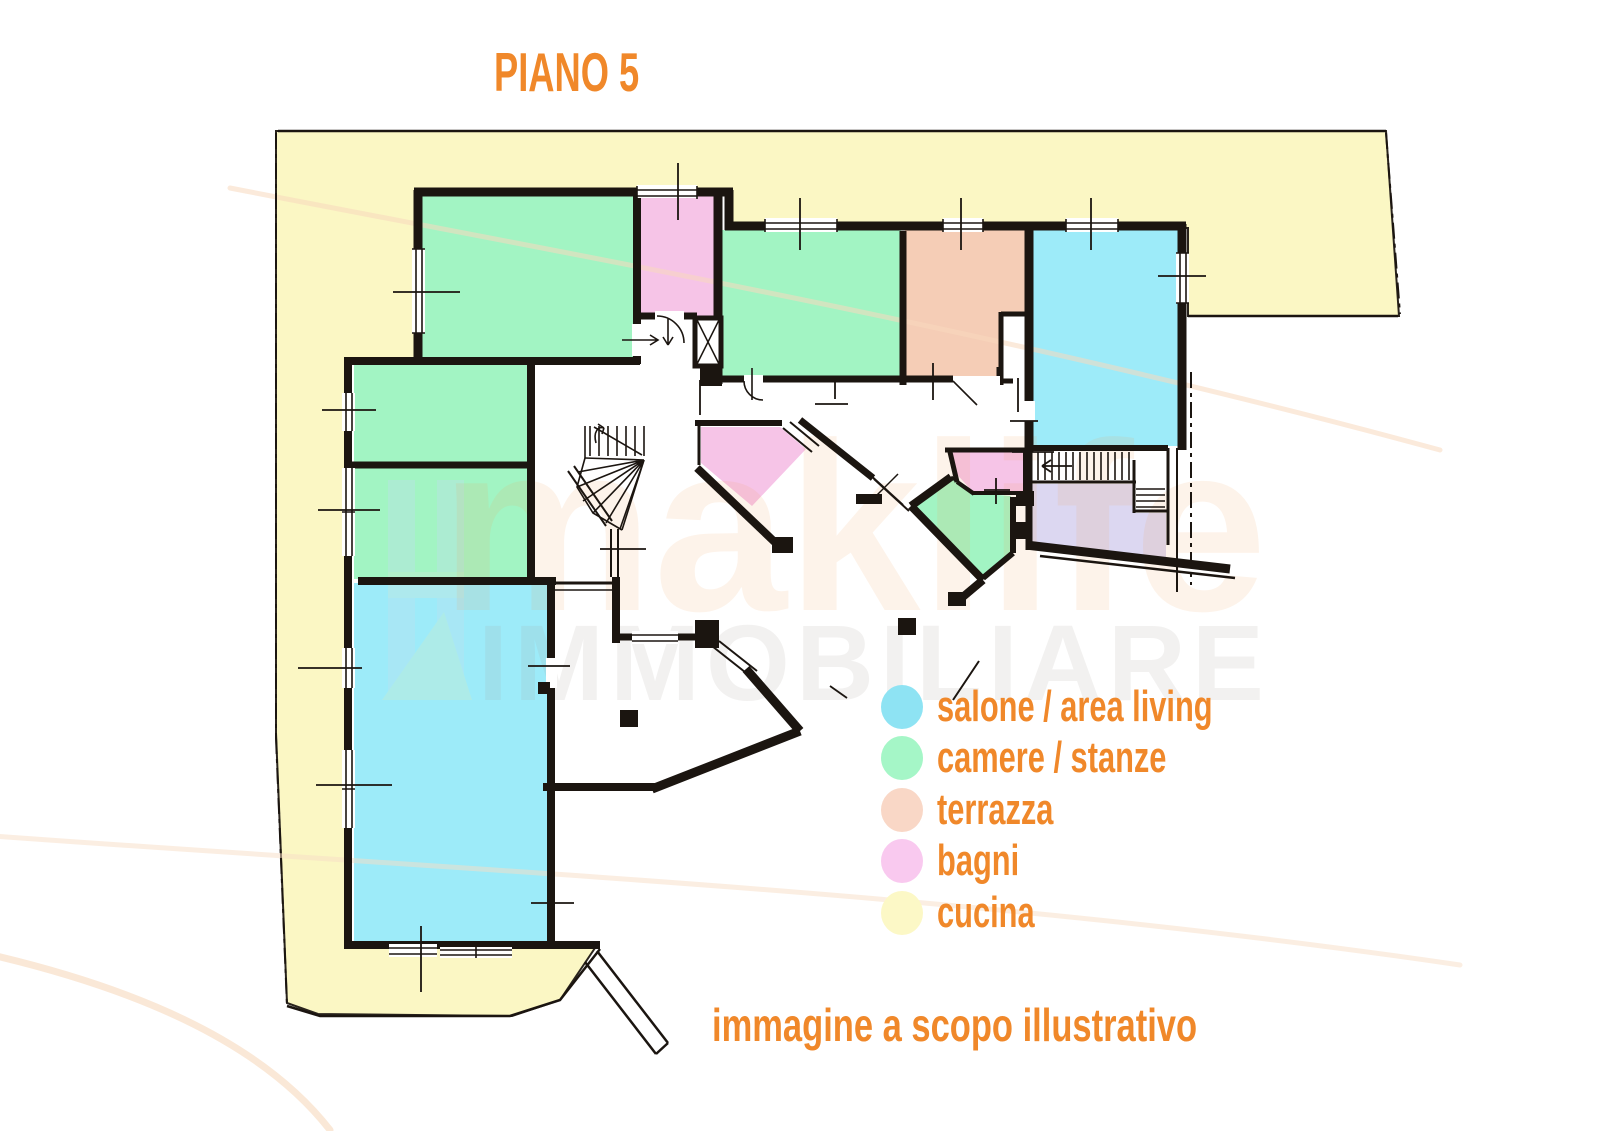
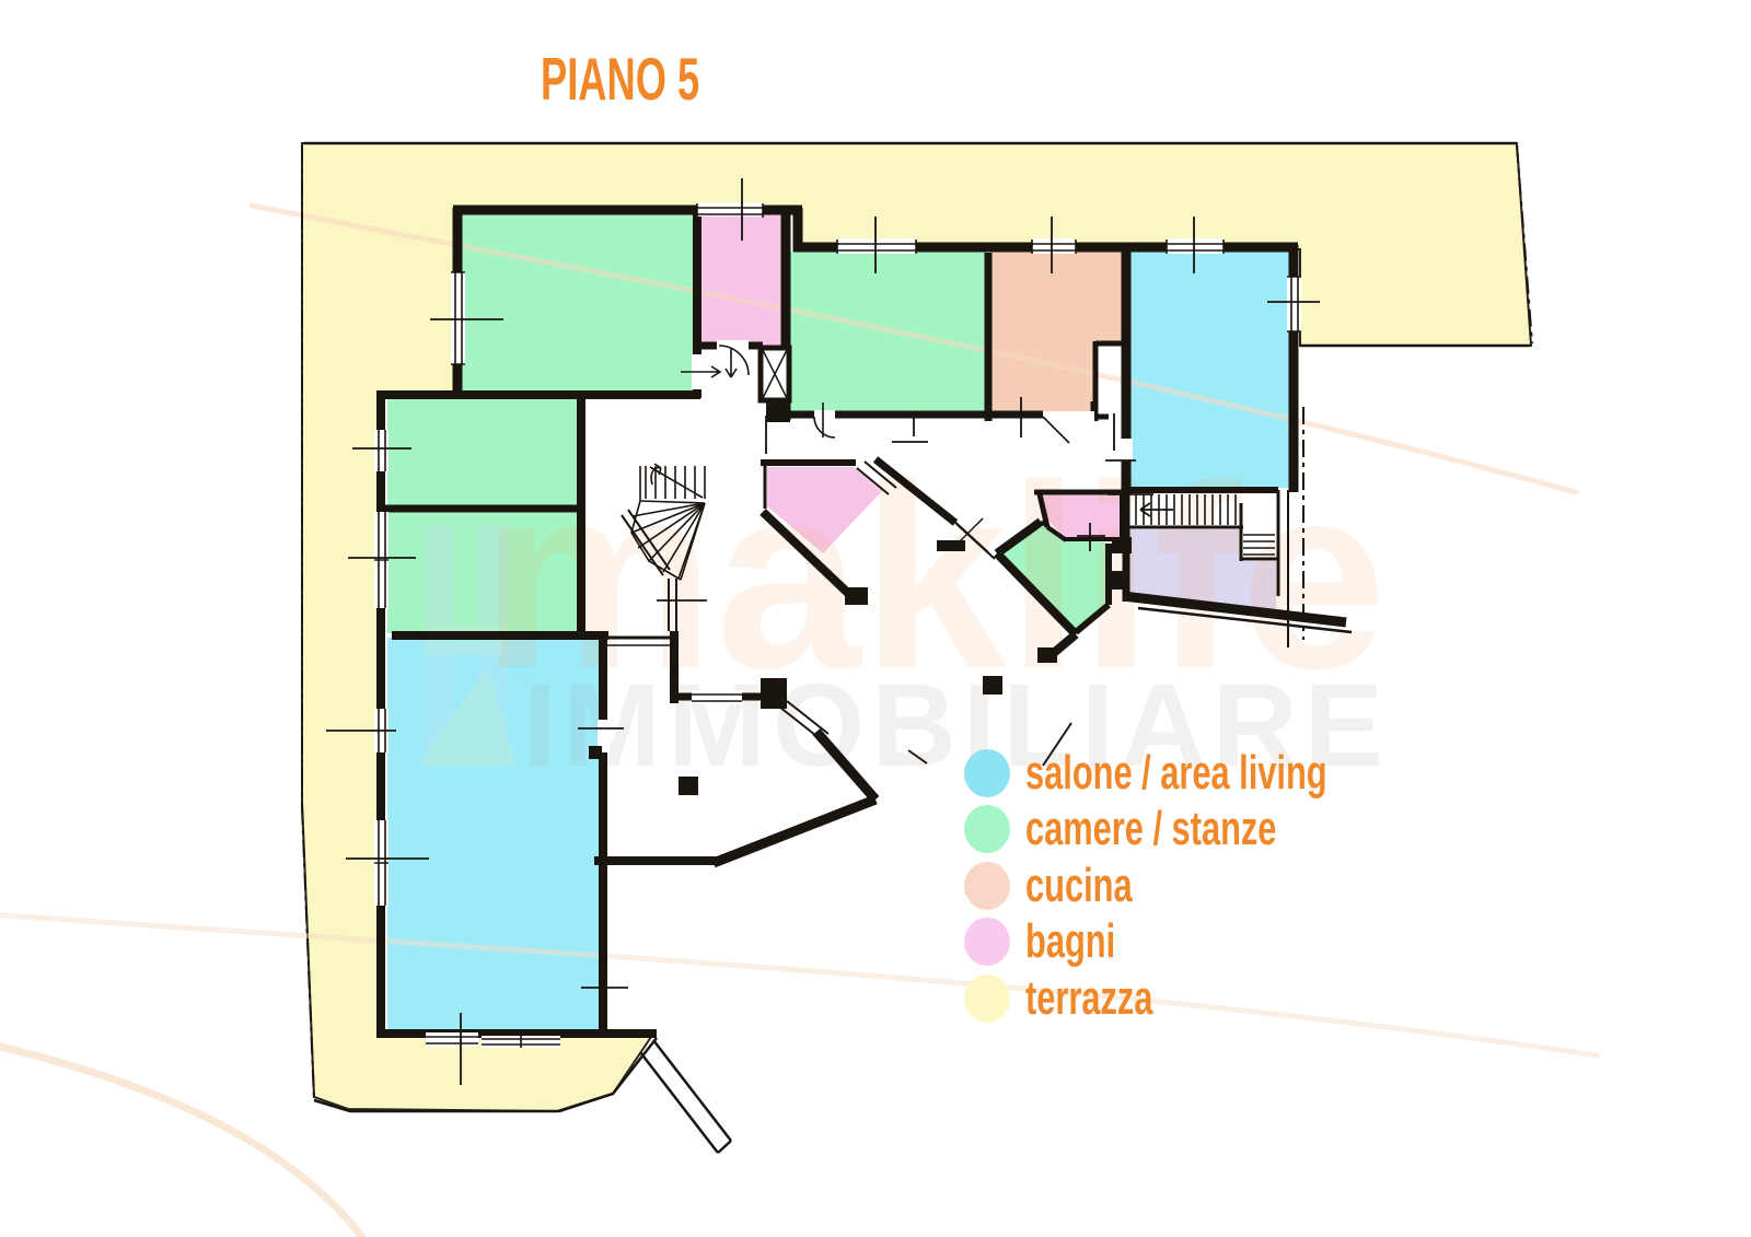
  maklfe
  IMMOBILIARE
  PIANO 5
  salone / area living
  camere / stanze
- terrazza
+ cucina
  bagni
- cucina
+ terrazza
- immagine a scopo illustrativo
